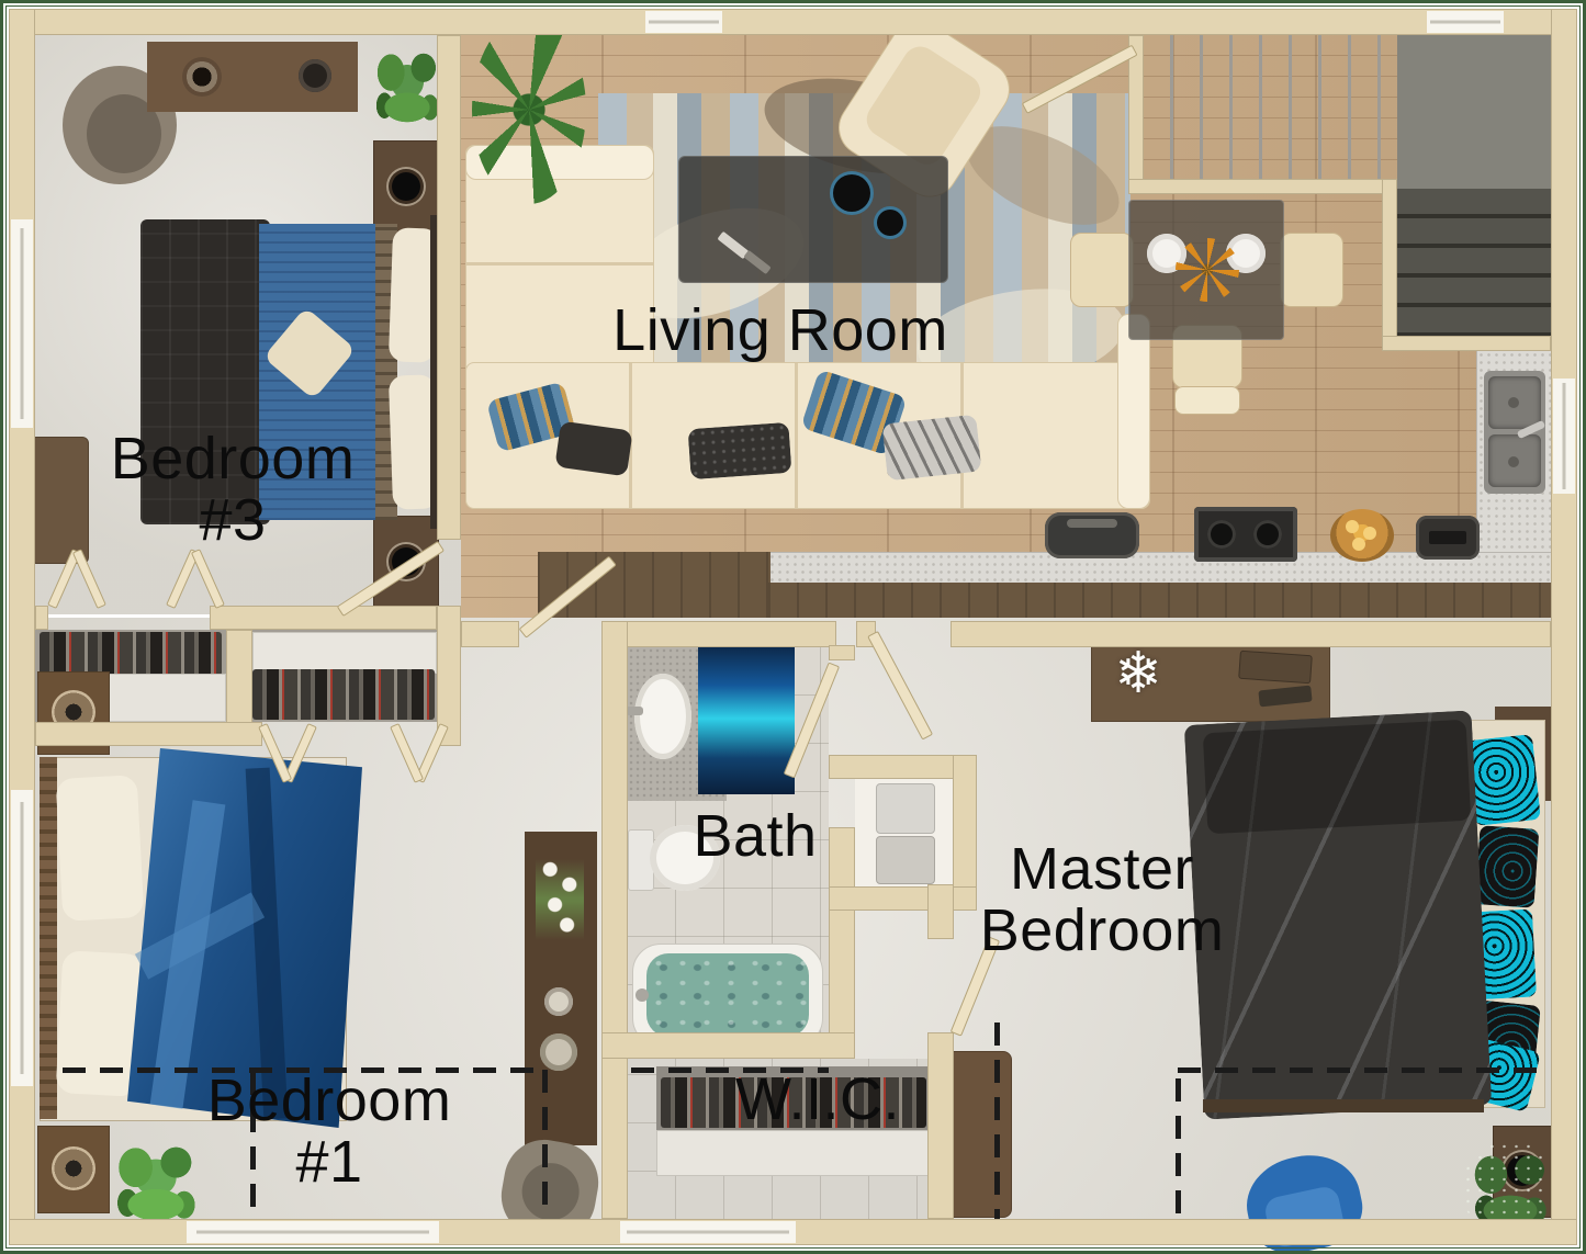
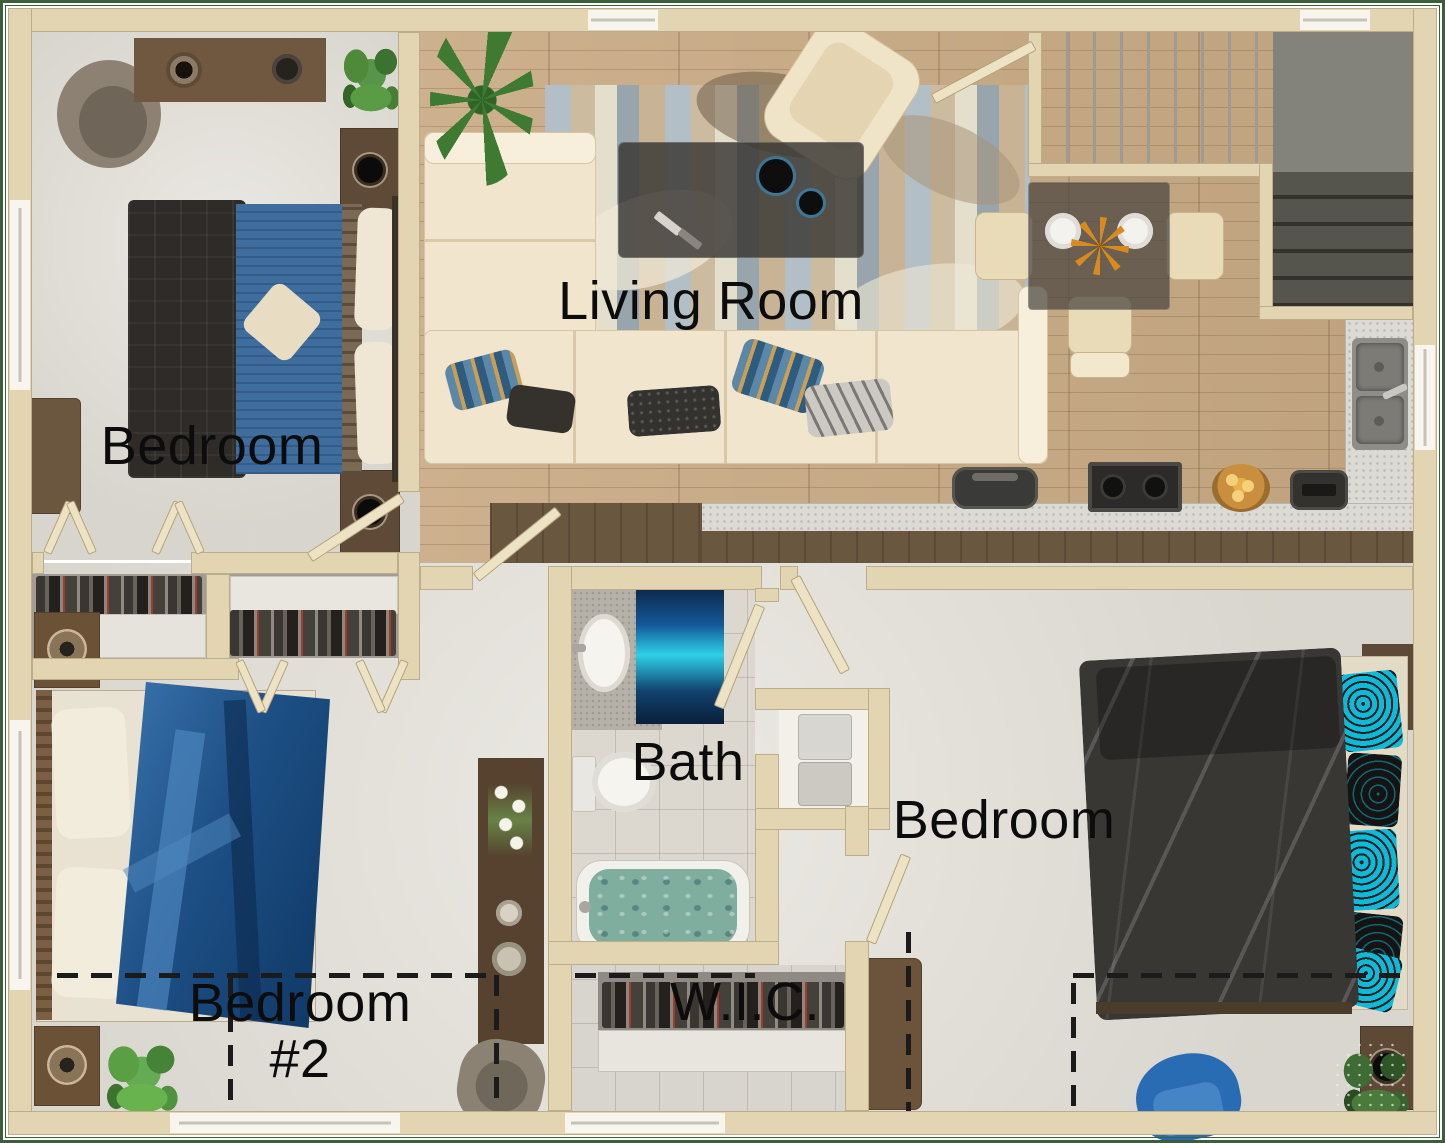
  Living Room
  Bedroom
- #3
  Bedroom
- #1
+ #2
  Bath
  W.I.C.
- ❄
- Master
  Bedroom
